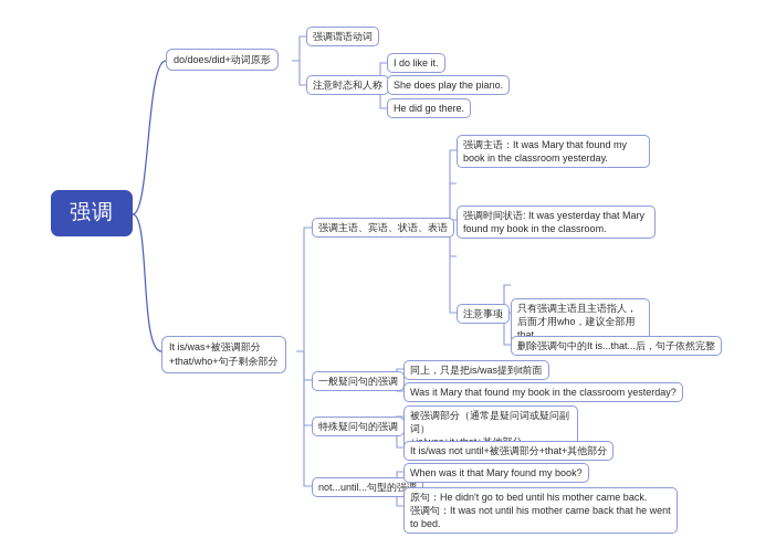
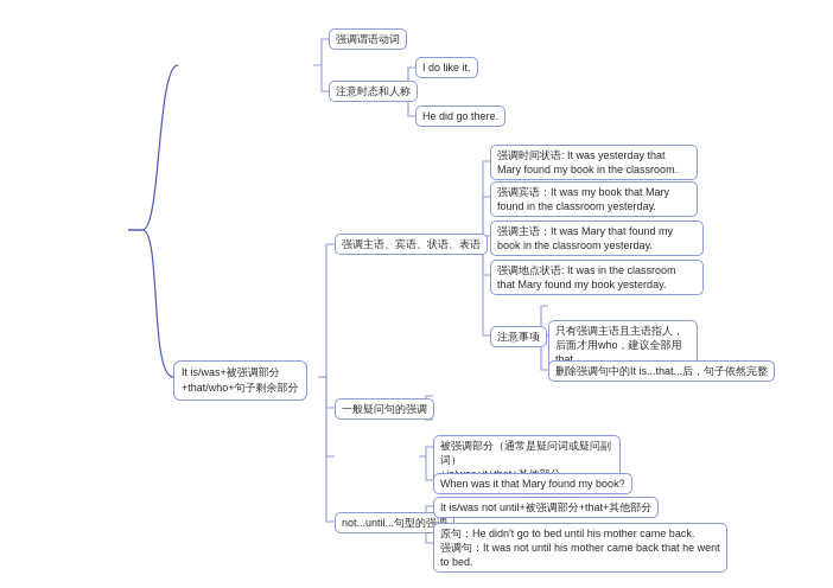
- 强调
- do/does/did+动词原形
  强调谓语动词
  注意时态和人称
  I do like it.
- She does play the piano.
  He did go there.
  It is/was+被强调部分
  +that/who+句子剩余部分
  强调主语、宾语、状语、表语
- 强调主语：It was Mary that found my book in the classroom yesterday.
+ 强调时间状语: It was yesterday that Mary found my book in the classroom.
+ 强调宾语：It was my book that Mary found in the classroom yesterday.
- 强调时间状语: It was yesterday that Mary found my book in the classroom.
+ 强调主语：It was Mary that found my book in the classroom yesterday.
+ 强调地点状语: It was in the classroom that Mary found my book yesterday.
  注意事项
  只有强调主语且主语指人，后面才用who，建议全部用that
  删除强调句中的It is...that...后，句子依然完整
  一般疑问句的强调
- 同上，只是把is/was提到it前面
- Was it Mary that found my book in the classroom yesterday?
- 特殊疑问句的强调
  被强调部分（通常是疑问词或疑问副词）
- It is/was not until+被强调部分+that+其他部分
+ When was it that Mary found my book?
  not...until...句型的强
- When was it that Mary found my book?
+ It is/was not until+被强调部分+that+其他部分
  原句：He didn't go to bed until his mother came back.
  强调句：It was not until his mother came back that he went to bed.
